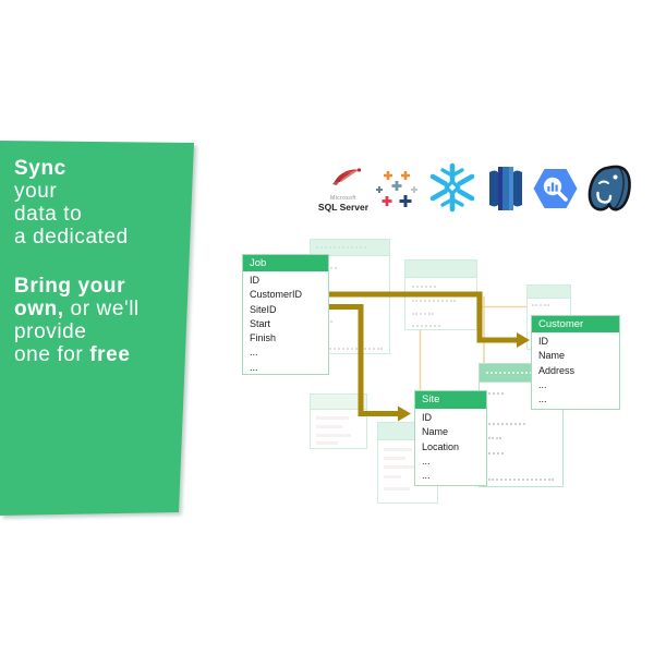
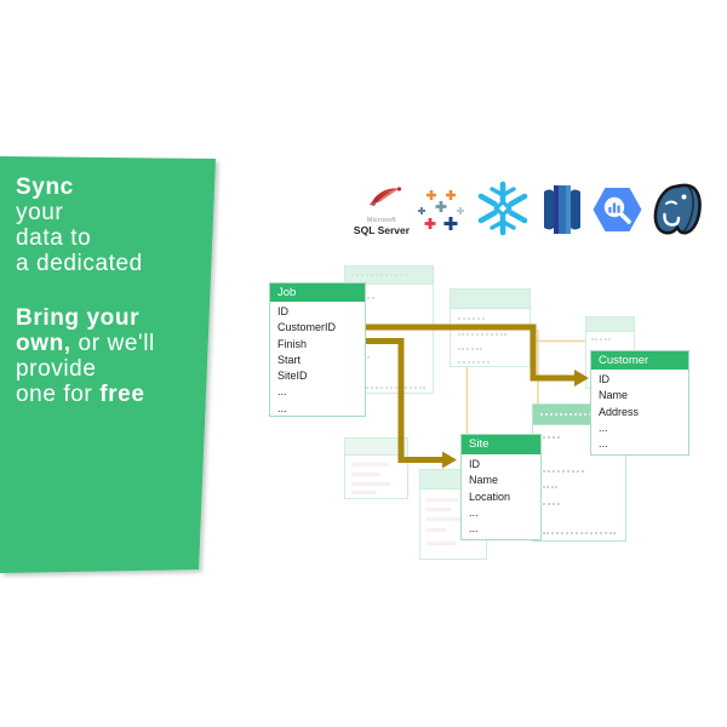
  Sync
  your
  data to
  a dedicated
  Bring your
  own, or we'll
  provide
  one for free
  SQL Server
  Job
  ID
  CustomerID
- SiteID
+ Finish
  Start
- Finish
+ SiteID
  ...
  ...
  Customer
  ID
  Name
  Address
  ...
  ...
  Site
  ID
  Name
  Location
  ...
  ...
